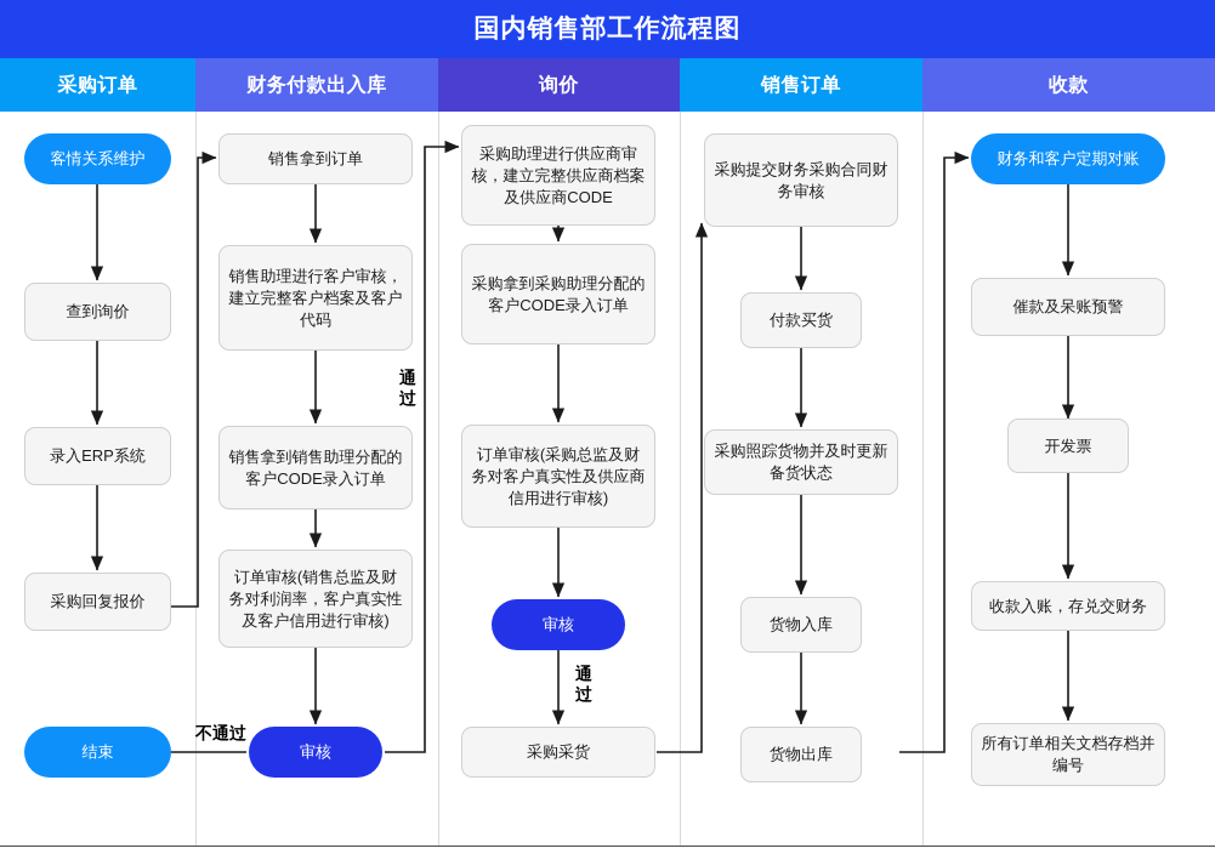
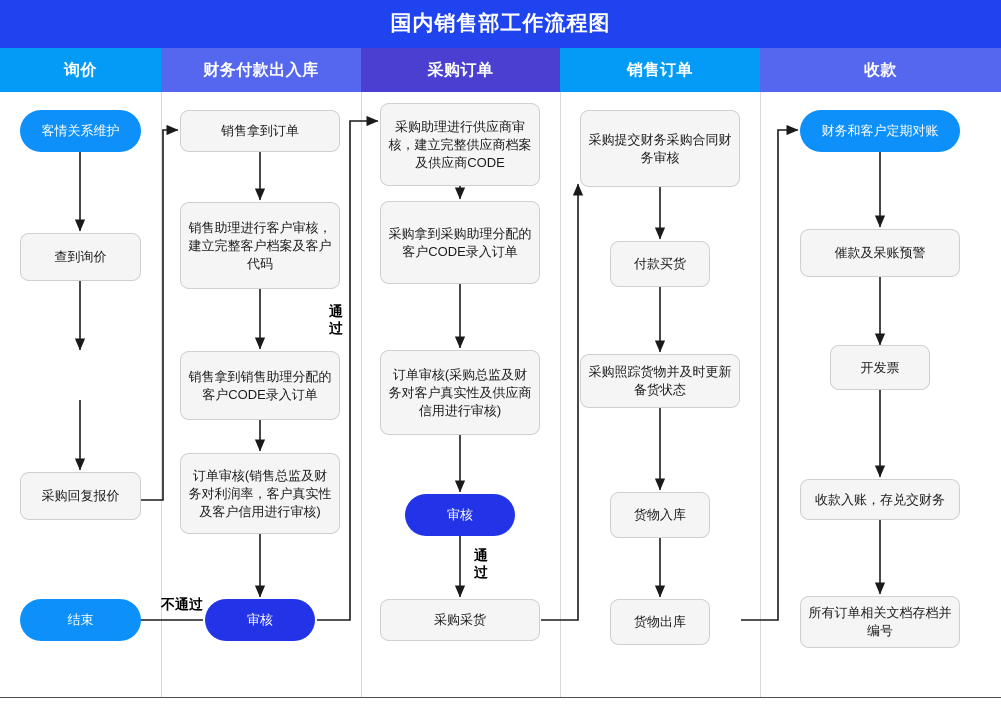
  国内销售部工作流程图
- 采购订单
+ 询价
  财务付款出入库
- 询价
+ 采购订单
  销售订单
  收款
  客情关系维护
  查到询价
- 录入ERP系统
  采购回复报价
  结束
  销售拿到订单
  销售助理进行客户审核，建立完整客户档案及客户代码
  销售拿到销售助理分配的客户CODE录入订单
  订单审核(销售总监及财务对利润率，客户真实性及客户信用进行审核)
  审核
  采购助理进行供应商审核，建立完整供应商档案及供应商CODE
  采购拿到采购助理分配的客户CODE录入订单
  订单审核(采购总监及财务对客户真实性及供应商信用进行审核)
  审核
  采购采货
  采购提交财务采购合同财务审核
  付款买货
  采购照踪货物并及时更新备货状态
  货物入库
  货物出库
  财务和客户定期对账
  催款及呆账预警
  开发票
  收款入账，存兑交财务
  所有订单相关文档存档并编号
  通
  过
  不通过
  通
  过
